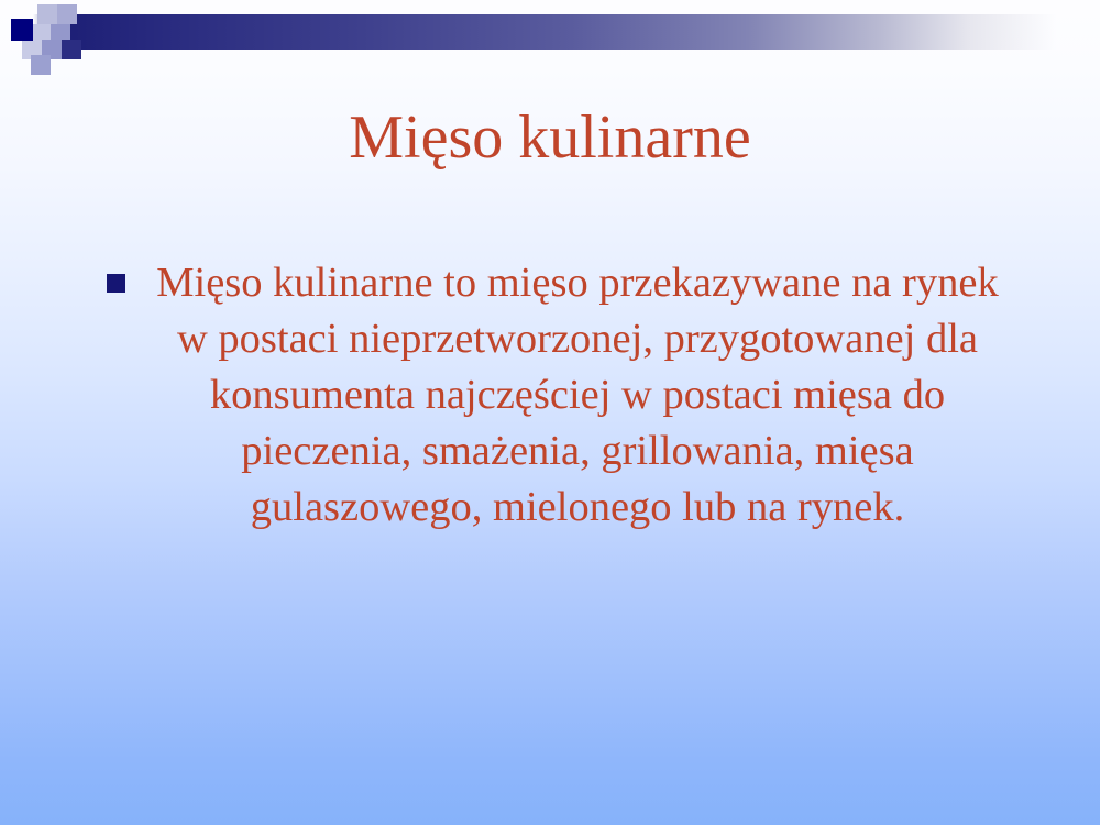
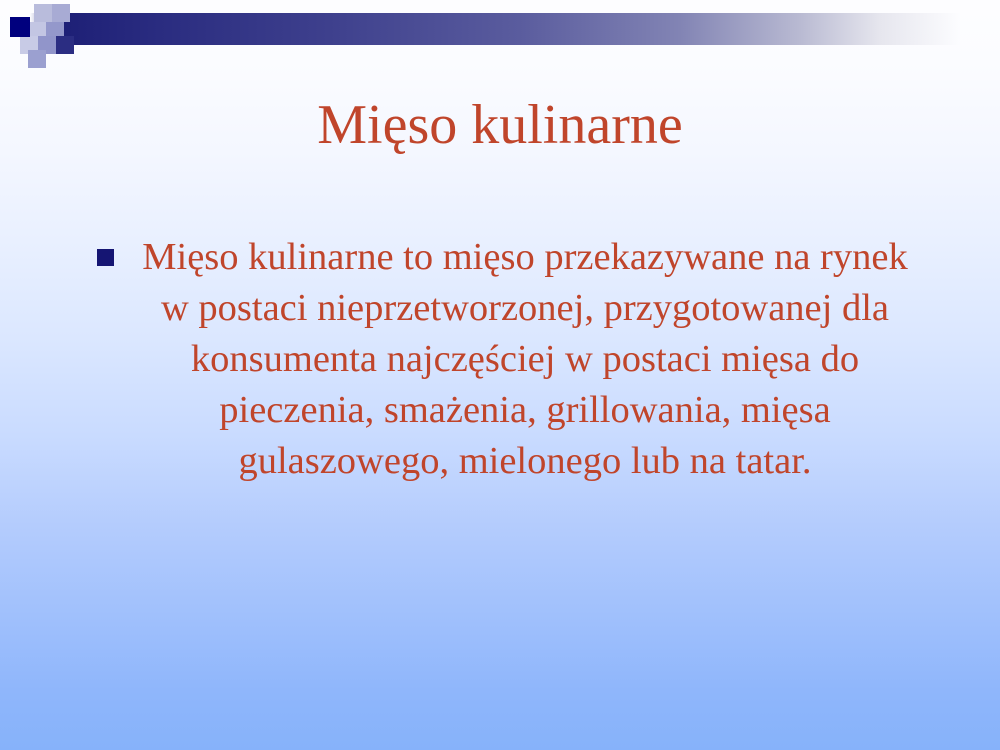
  Mięso kulinarne
- Mięso kulinarne to mięso przekazywane na rynek w postaci nieprzetworzonej, przygotowanej dla konsumenta najczęściej w postaci mięsa do pieczenia, smażenia, grillowania, mięsa gulaszowego, mielonego lub na rynek.
+ Mięso kulinarne to mięso przekazywane na rynek w postaci nieprzetworzonej, przygotowanej dla konsumenta najczęściej w postaci mięsa do pieczenia, smażenia, grillowania, mięsa gulaszowego, mielonego lub na tatar.
